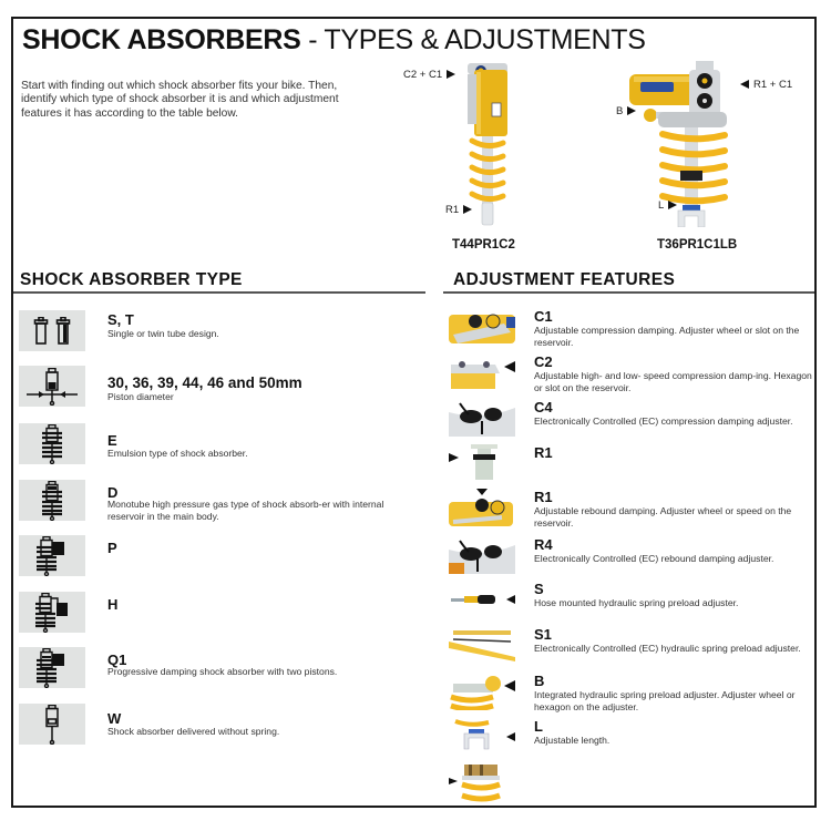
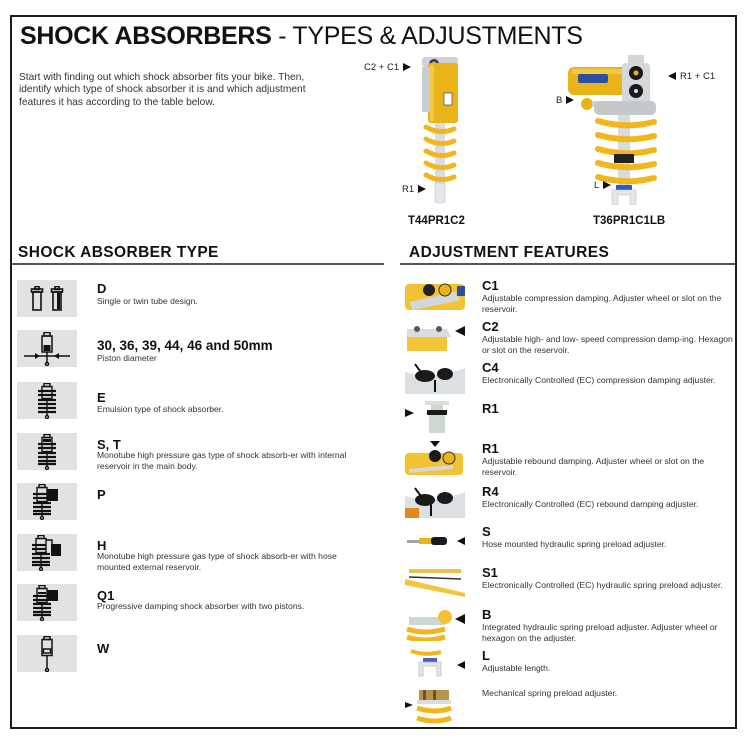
  SHOCK ABSORBERS - TYPES & ADJUSTMENTS
  Start with finding out which shock absorber fits your bike. Then, identify which type of shock absorber it is and which adjustment features it has according to the table below.
  C2 + C1
  R1
  T44PR1C2
  R1 + C1
  B
  L
  T36PR1C1LB
  SHOCK ABSORBER TYPE
  ADJUSTMENT FEATURES
- S, T
+ D
  Single or twin tube design.
  30, 36, 39, 44, 46 and 50mm
  Piston diameter
  E
  Emulsion type of shock absorber.
- D
+ S, T
  Monotube high pressure gas type of shock absorb-er with internal reservoir in the main body.
  P
  H
+ Monotube high pressure gas type of shock absorb-er with hose mounted external reservoir.
  Q1
  Progressive damping shock absorber with two pistons.
  W
- Shock absorber delivered without spring.
  C1
  Adjustable compression damping. Adjuster wheel or slot on the reservoir.
  C2
  Adjustable high- and low- speed compression damp-ing. Hexagon or slot on the reservoir.
  C4
  Electronically Controlled (EC) compression damping adjuster.
  R1
  R1
- Adjustable rebound damping. Adjuster wheel or speed on the reservoir.
+ Adjustable rebound damping. Adjuster wheel or slot on the reservoir.
  R4
  Electronically Controlled (EC) rebound damping adjuster.
  S
  Hose mounted hydraulic spring preload adjuster.
  S1
  Electronically Controlled (EC) hydraulic spring preload adjuster.
  B
  Integrated hydraulic spring preload adjuster. Adjuster wheel or hexagon on the adjuster.
  L
  Adjustable length.
+ Mechanical spring preload adjuster.
